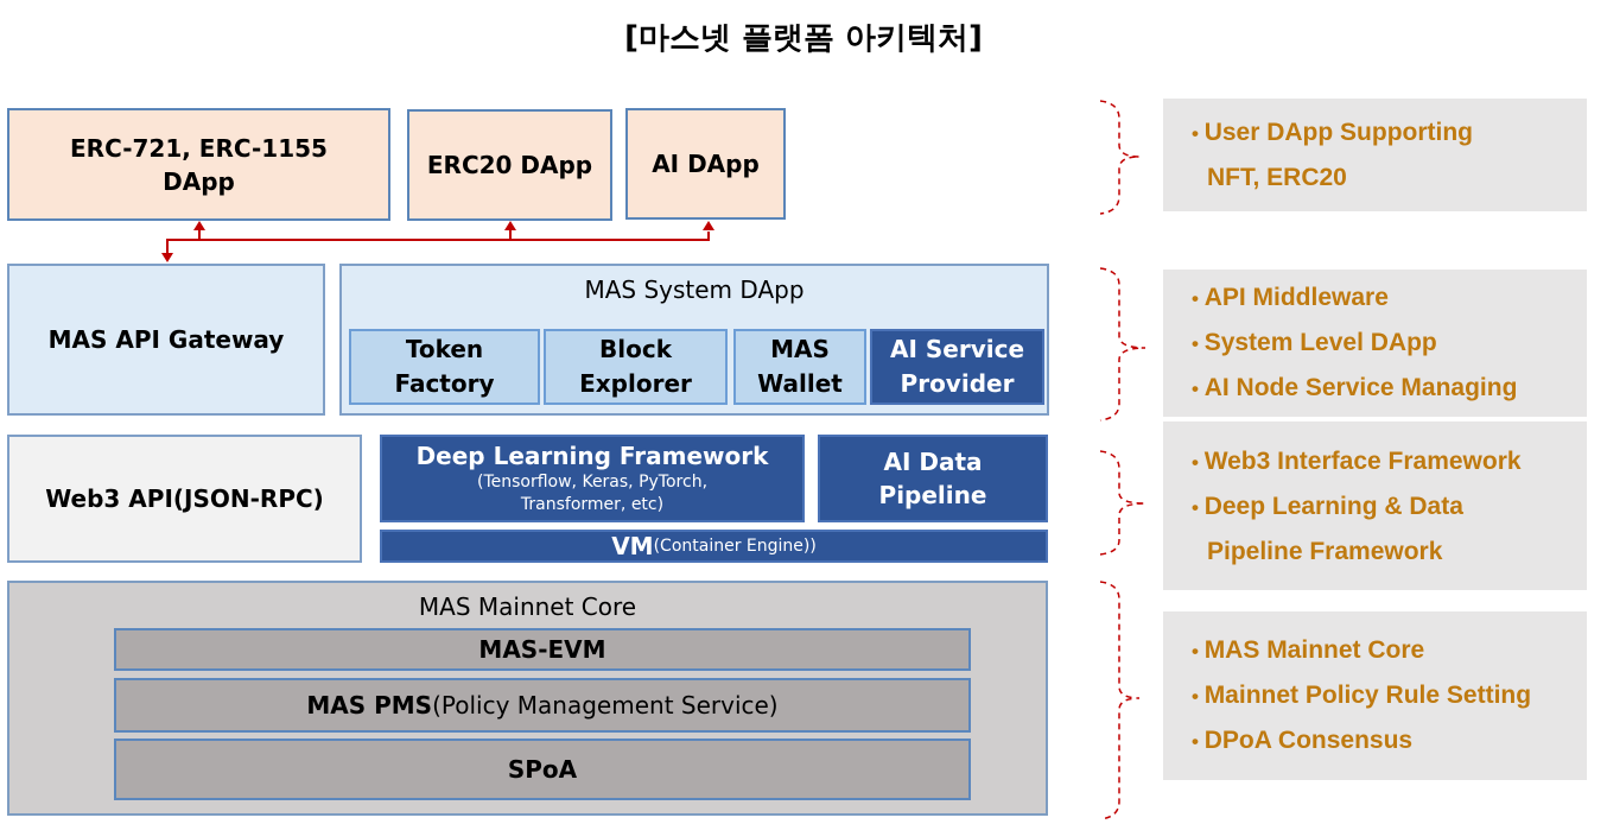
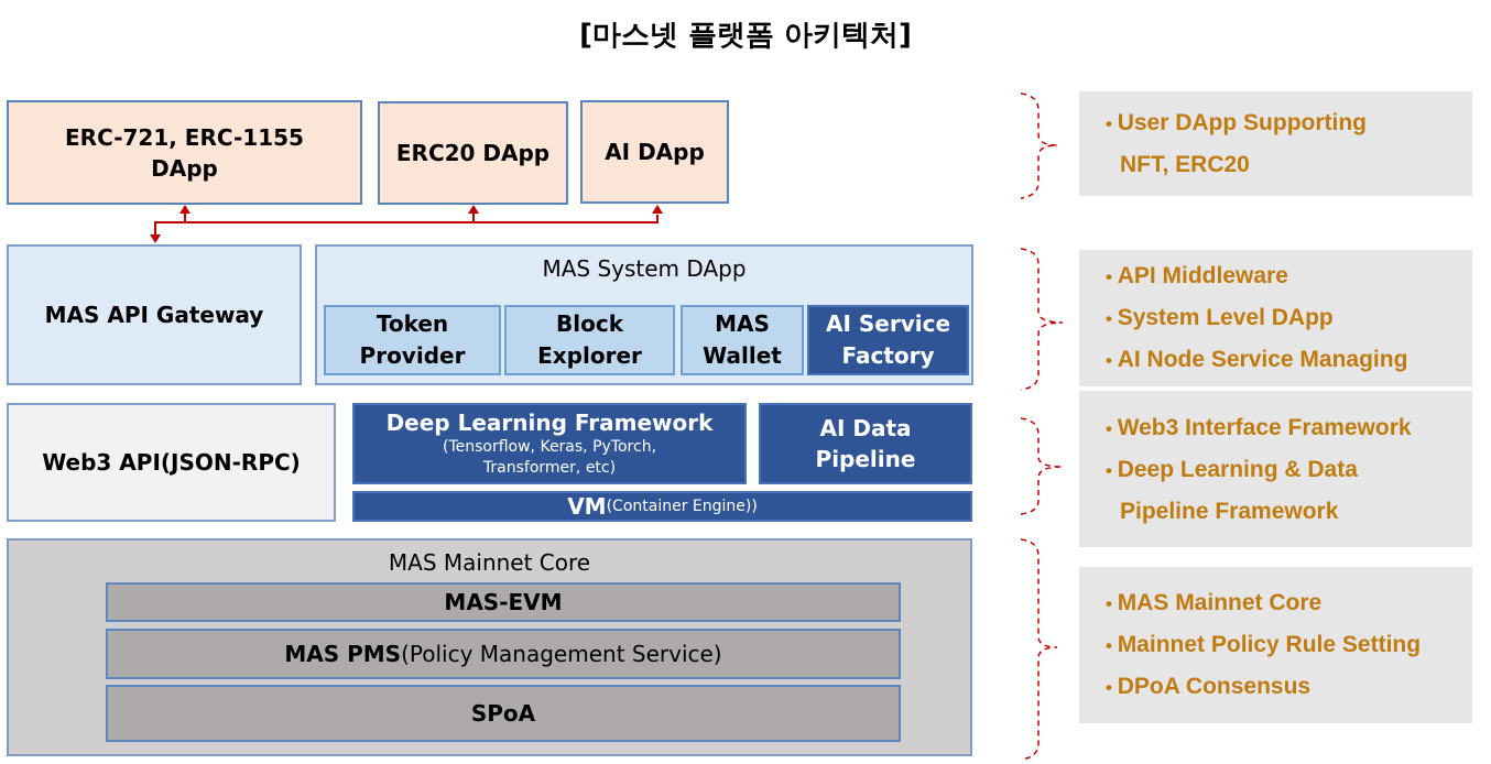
  [마스넷 플랫폼 아키텍처]
  ERC-721, ERC-1155
  DApp
  ERC20 DApp
  AI DApp
  MAS API Gateway
  MAS System DApp
  Token
- Factory
+ Provider
  Block
  Explorer
  MAS
  Wallet
  AI Service
- Provider
+ Factory
  Web3 API(JSON-RPC)
  Deep Learning Framework
  (Tensorflow, Keras, PyTorch,
  Transformer, etc)
  AI Data
  Pipeline
  VM
  (Container Engine))
  MAS Mainnet Core
  MAS-EVM
  MAS PMS
  (Policy Management Service)
  SPoA
  User DApp Supporting
  NFT, ERC20
  API Middleware
  System Level DApp
  AI Node Service Managing
  Web3 Interface Framework
  Deep Learning & Data
  Pipeline Framework
  MAS Mainnet Core
  Mainnet Policy Rule Setting
  DPoA Consensus
